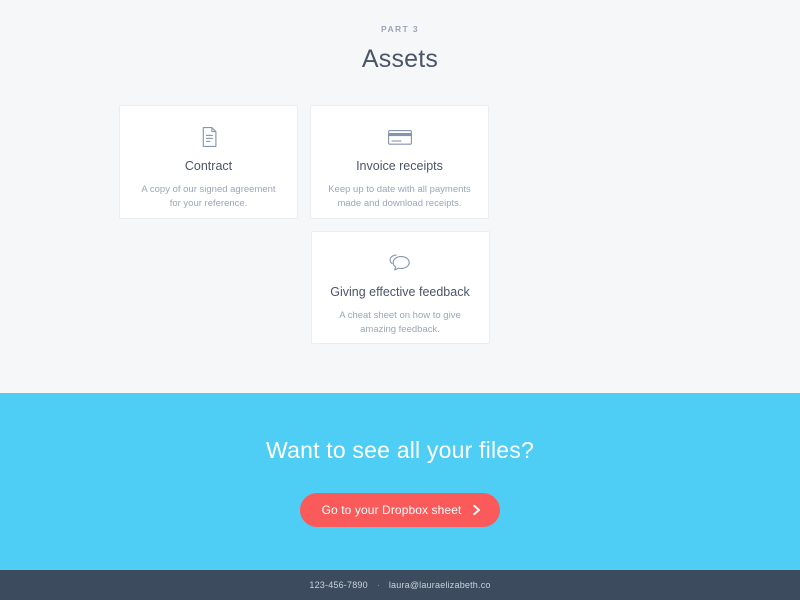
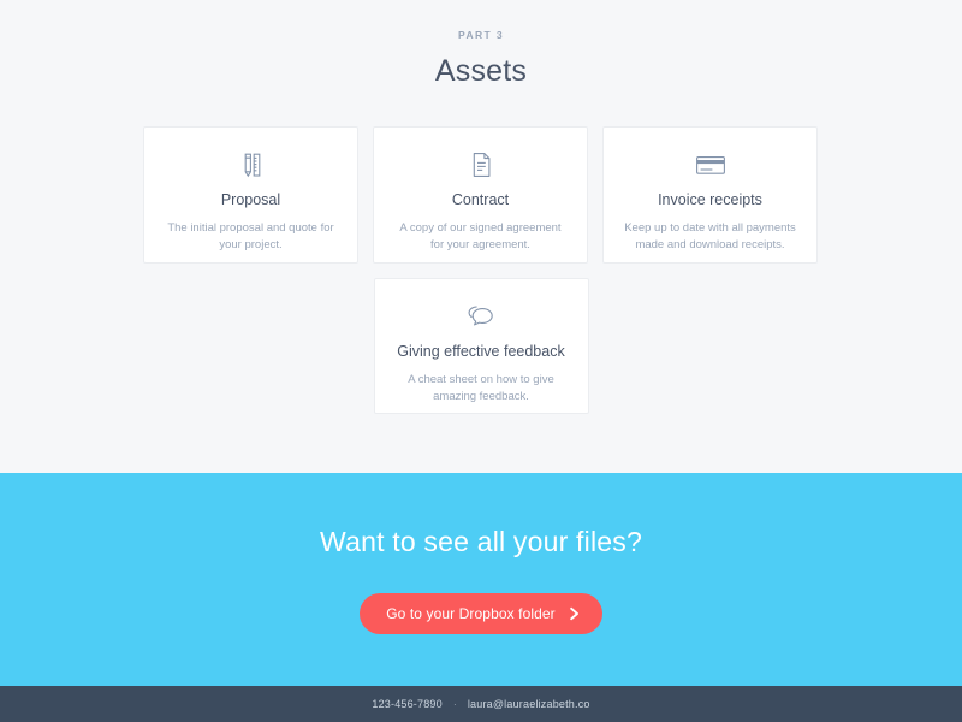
  PART 3
  Assets
+ Proposal
+ The initial proposal and quote for your project.
  Contract
- A copy of our signed agreement for your reference.
+ A copy of our signed agreement for your agreement.
  Invoice receipts
  Keep up to date with all payments made and download receipts.
  Giving effective feedback
  A cheat sheet on how to give amazing feedback.
  Want to see all your files?
- Go to your Dropbox sheet
+ Go to your Dropbox folder
  123-456-7890
  ·
  laura@lauraelizabeth.co
